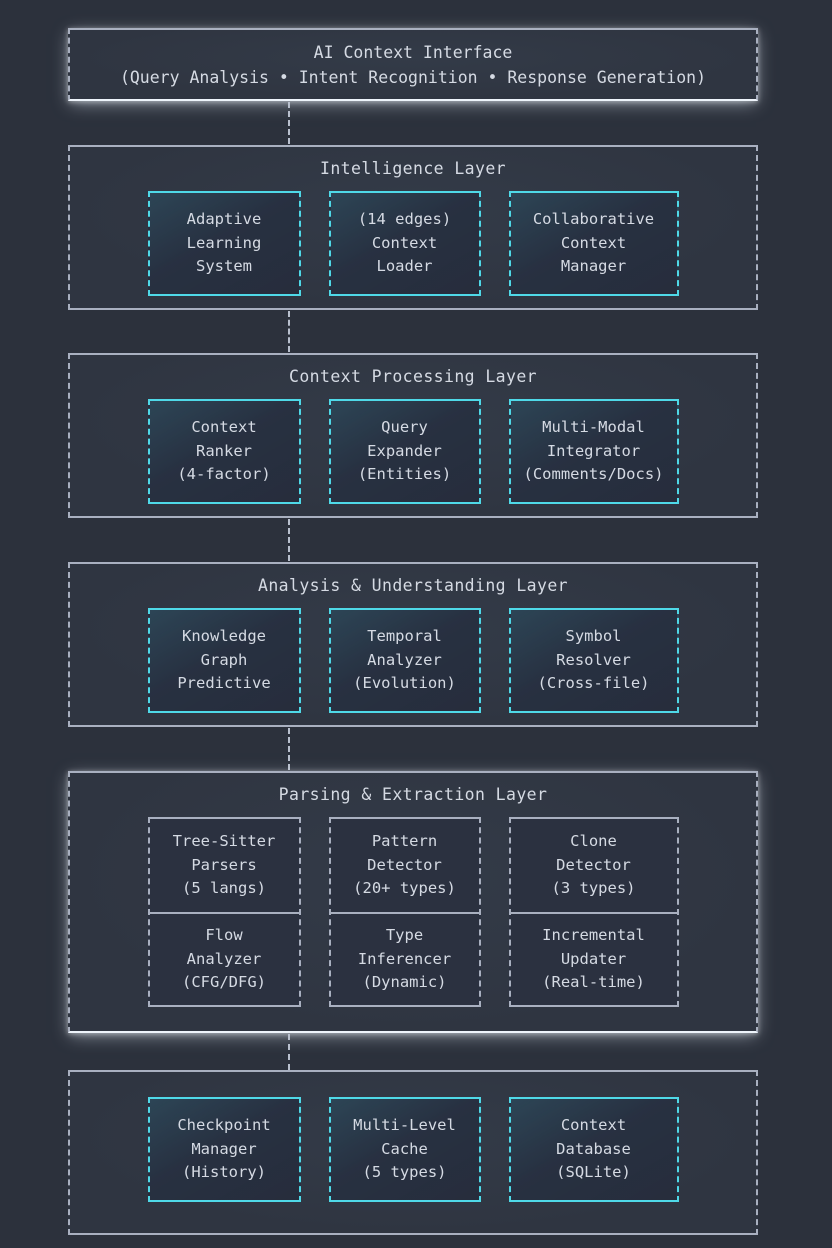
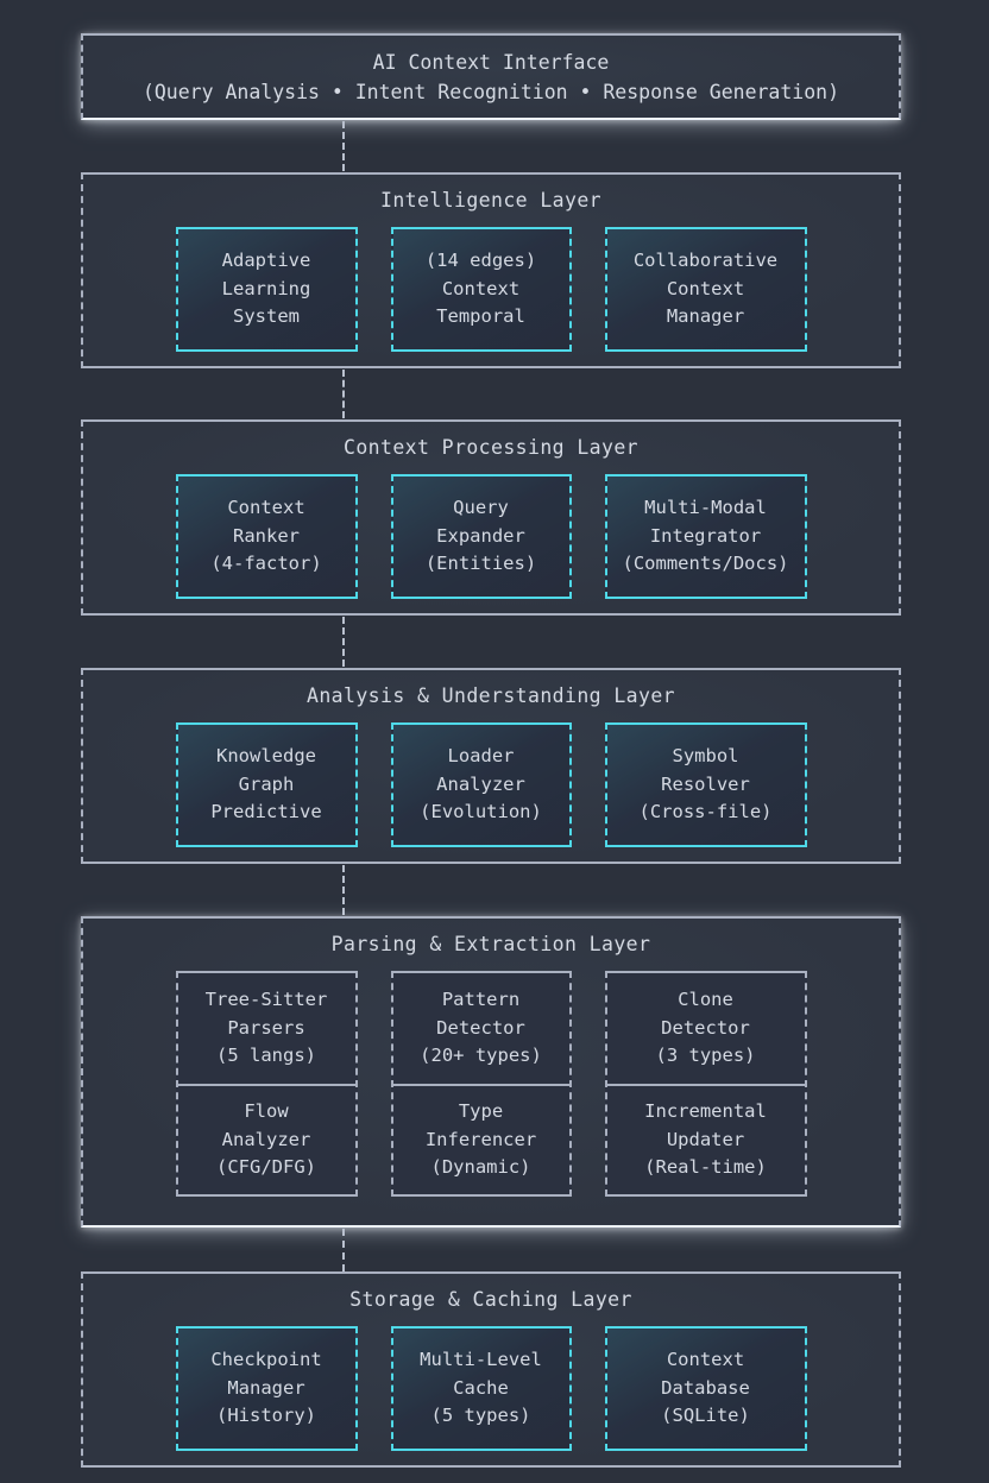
  AI Context Interface
  (Query Analysis • Intent Recognition • Response Generation)
  Intelligence Layer
  Adaptive
  Learning
  System
  (14 edges)
  Context
- Loader
+ Temporal
  Collaborative
  Context
  Manager
  Context Processing Layer
  Context
  Ranker
  (4-factor)
  Query
  Expander
  (Entities)
  Multi-Modal
  Integrator
  (Comments/Docs)
  Analysis & Understanding Layer
  Knowledge
  Graph
  Predictive
- Temporal
+ Loader
  Analyzer
  (Evolution)
  Symbol
  Resolver
  (Cross-file)
  Parsing & Extraction Layer
  Tree-Sitter
  Parsers
  (5 langs)
  Flow
  Analyzer
  (CFG/DFG)
  Pattern
  Detector
  (20+ types)
  Type
  Inferencer
  (Dynamic)
  Clone
  Detector
  (3 types)
  Incremental
  Updater
  (Real-time)
+ Storage & Caching Layer
  Checkpoint
  Manager
  (History)
  Multi-Level
  Cache
  (5 types)
  Context
  Database
  (SQLite)
